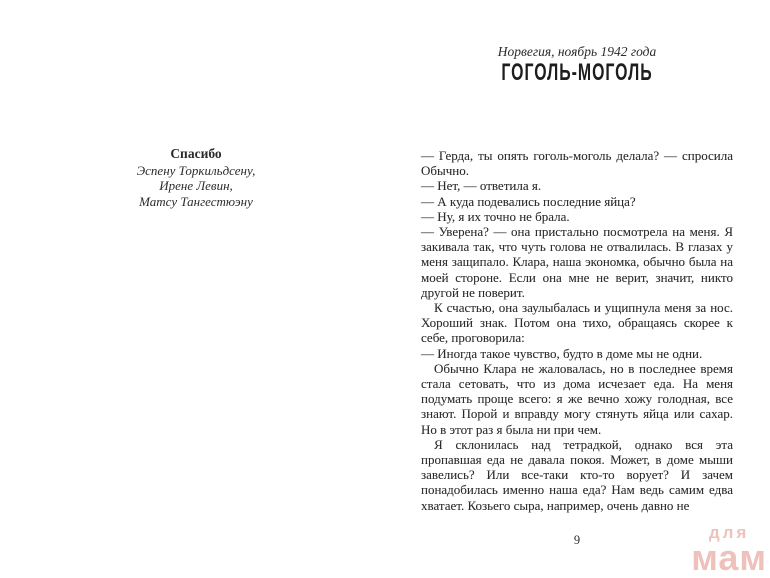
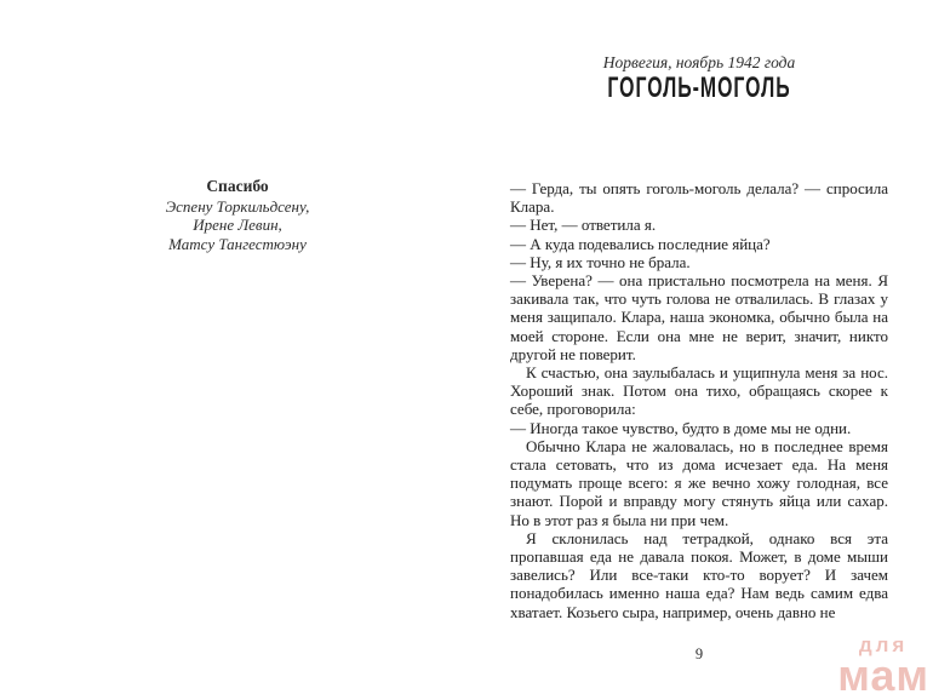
  Спасибо
  Эспену Торкильдсену,
  Ирене Левин,
  Матсу Тангестюэну
  Норвегия, ноябрь 1942 года
  ГОГОЛЬ-МОГОЛЬ
- — Герда, ты опять гоголь-моголь делала? — спросила Обычно.
+ — Герда, ты опять гоголь-моголь делала? — спросила Клара.
  — Нет, — ответила я.
  — А куда подевались последние яйца?
  — Ну, я их точно не брала.
  — Уверена? — она пристально посмотрела на меня. Я закивала так, что чуть голова не отвалилась. В глазах у меня защипало. Клара, наша экономка, обычно была на моей стороне. Если она мне не верит, значит, никто другой не поверит.
  К счастью, она заулыбалась и ущипнула меня за нос. Хороший знак. Потом она тихо, обращаясь скорее к себе, проговорила:
  — Иногда такое чувство, будто в доме мы не одни.
  Обычно Клара не жаловалась, но в последнее время стала сетовать, что из дома исчезает еда. На меня подумать проще всего: я же вечно хожу голодная, все знают. Порой и вправду могу стянуть яйца или сахар. Но в этот раз я была ни при чем.
  Я склонилась над тетрадкой, однако вся эта пропавшая еда не давала покоя. Может, в доме мыши завелись? Или все-таки кто-то ворует? И зачем понадобилась именно наша еда? Нам ведь самим едва хватает. Козьего сыра, например, очень давно не
  9
  для
  мам
